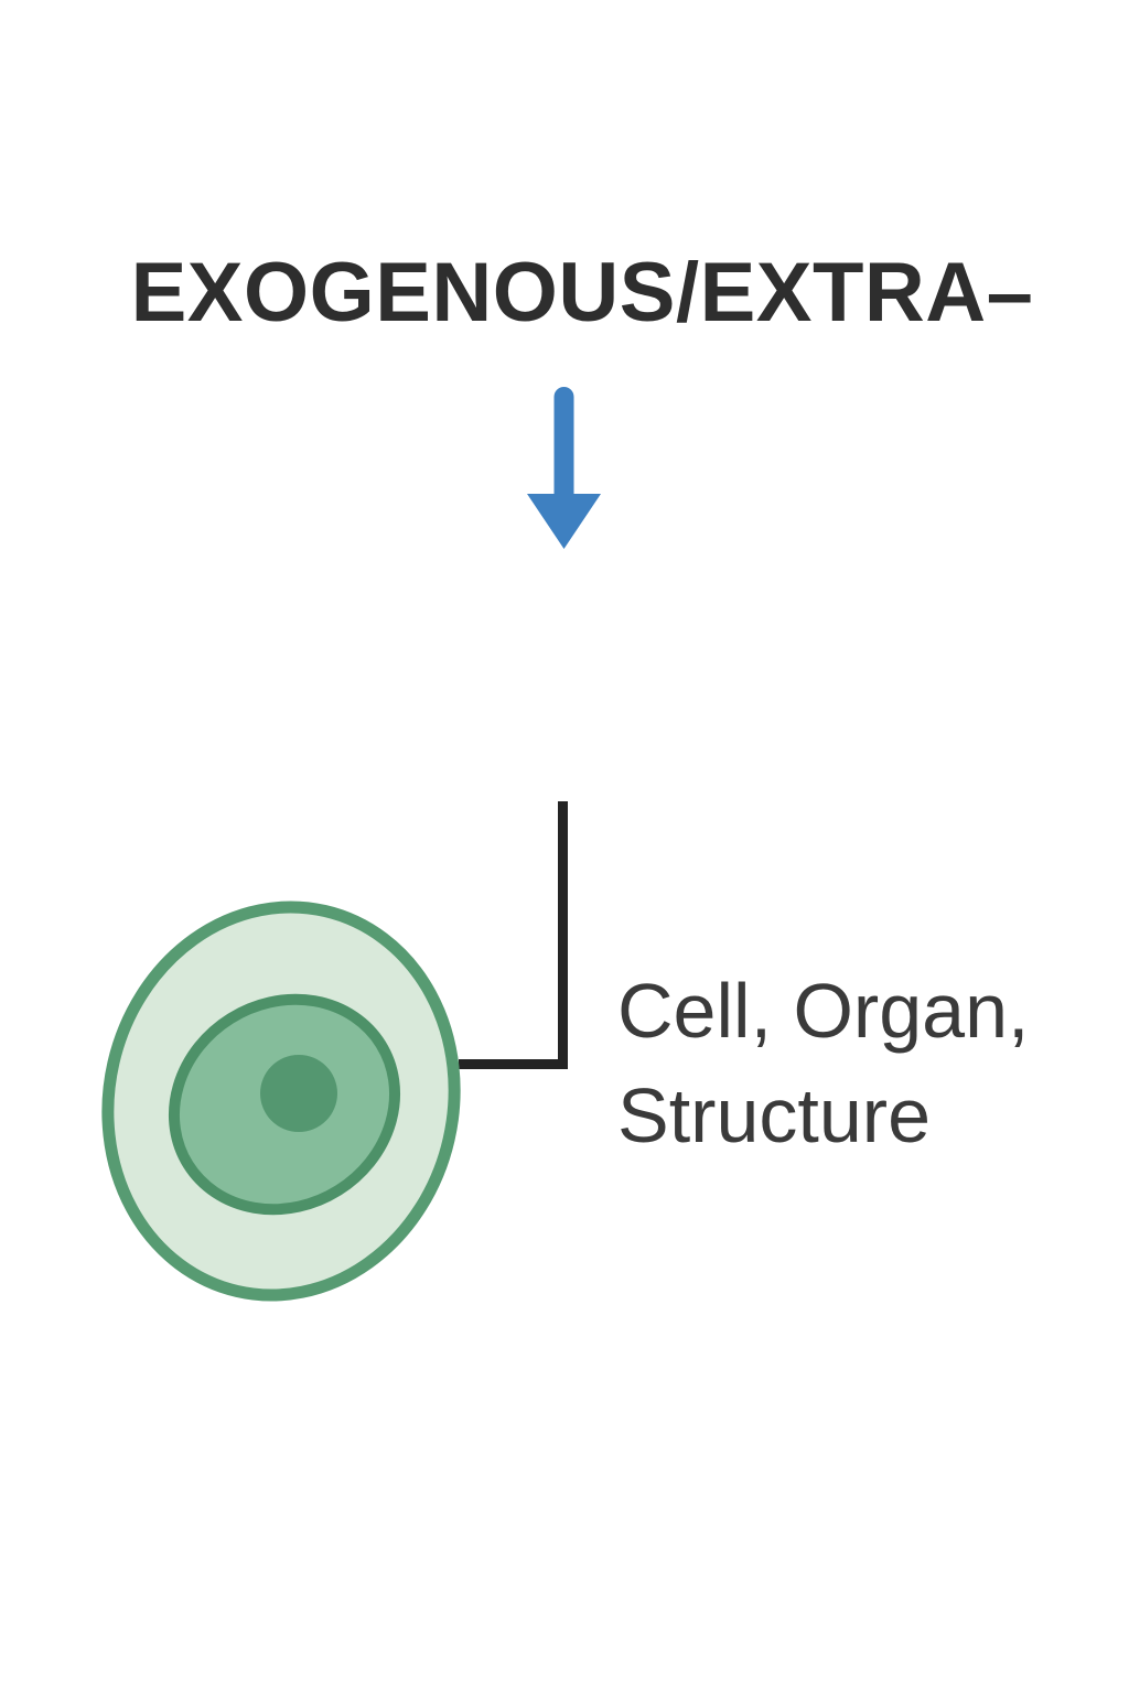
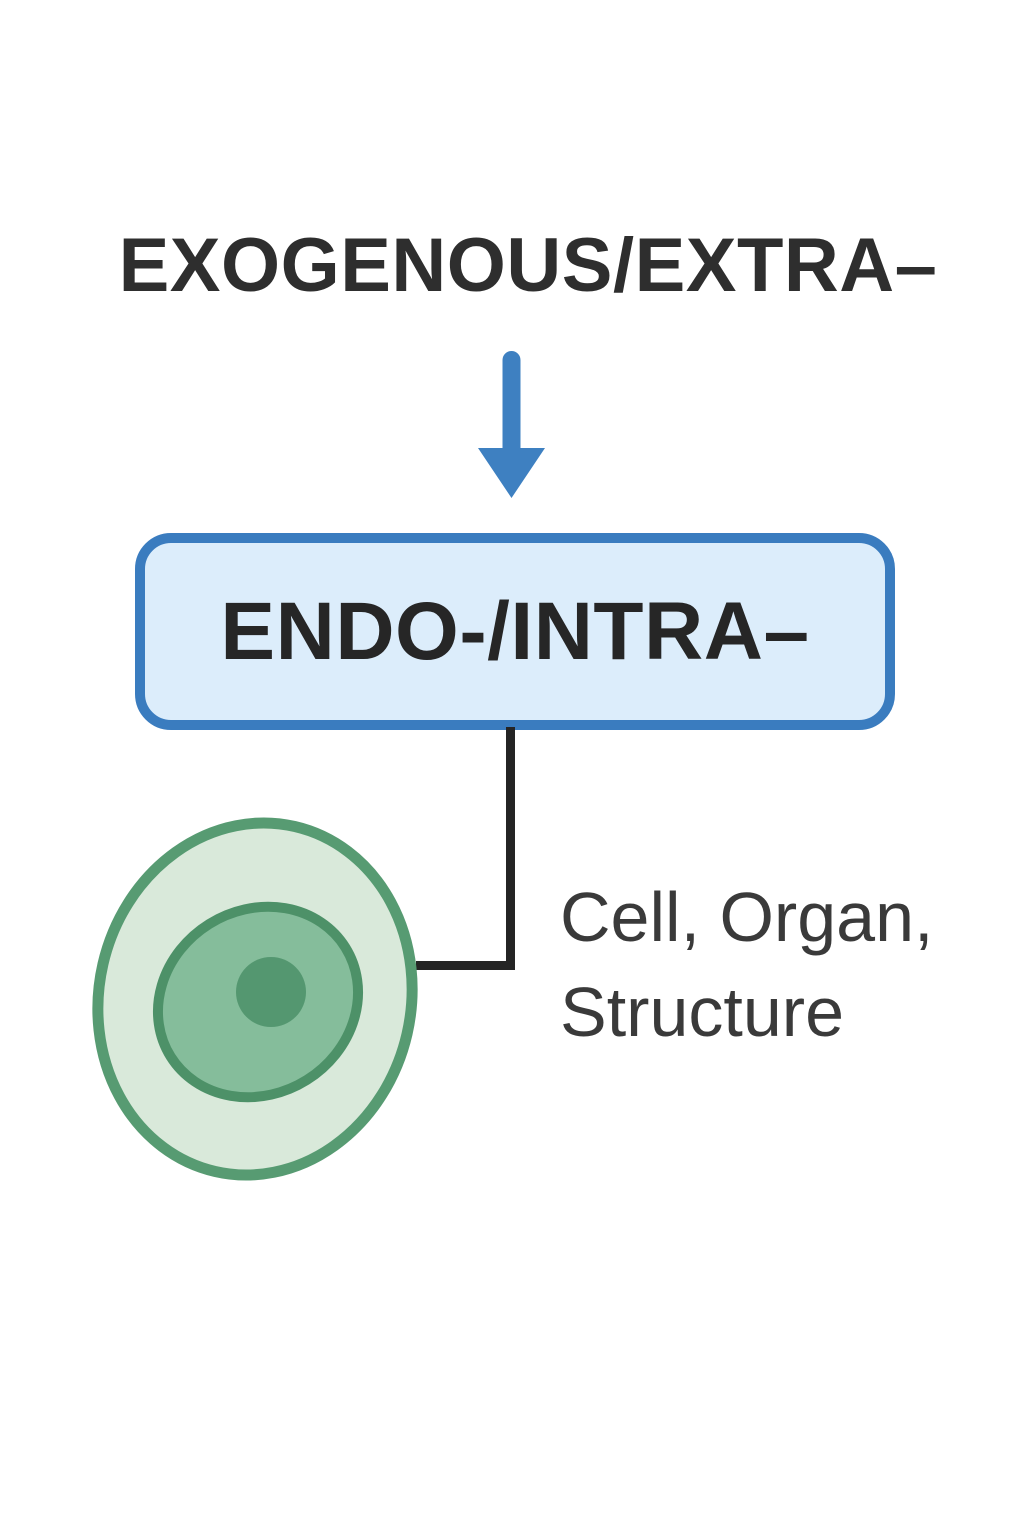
  EXOGENOUS/EXTRA–
+ ENDO-/INTRA–
  Cell, Organ,
  Structure
